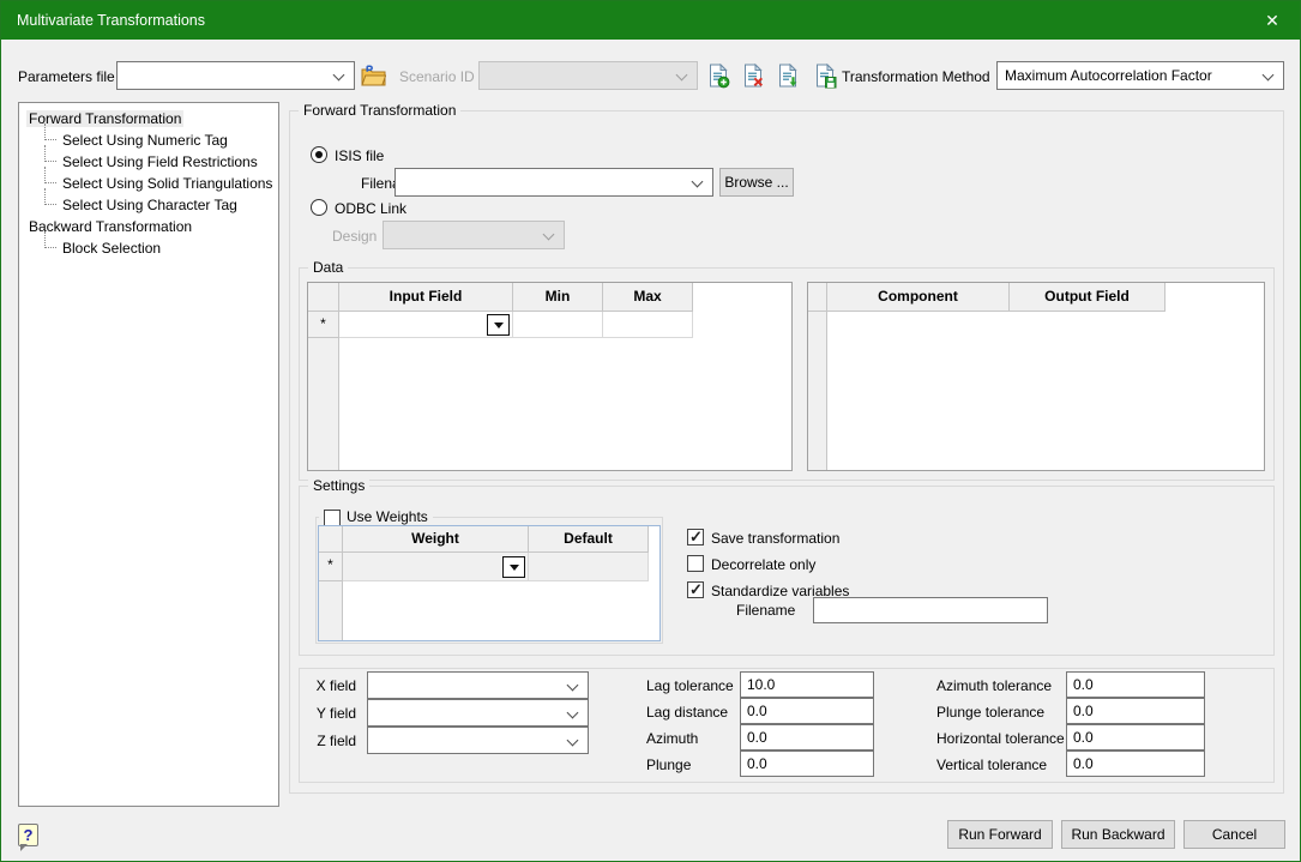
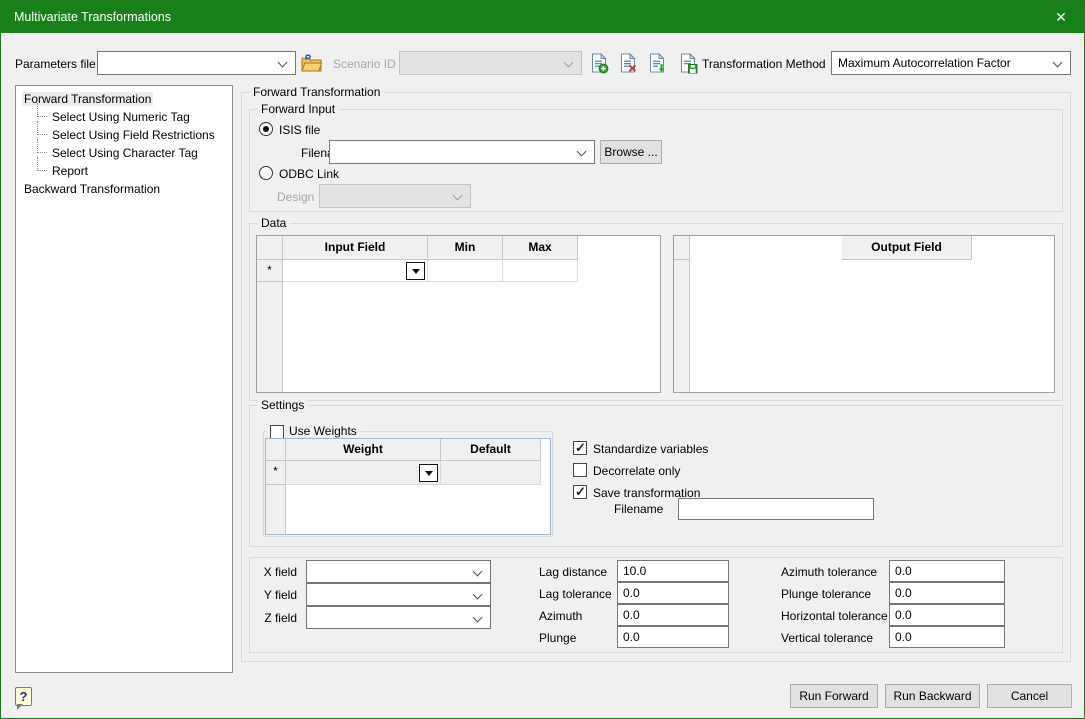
  Multivariate Transformations
  ✕
  Parameters file
  Scenario ID
  Transformation Method
  Maximum Autocorrelation Factor
  Forward Transformation
  Select Using Numeric Tag
  Select Using Field Restrictions
- Select Using Solid Triangulations
  Select Using Character Tag
+ Report
  Backward Transformation
- Block Selection
  Forward Transformation
+ Forward Input
  ISIS file
  Browse ...
  ODBC Link
  Design
  Data
  Input Field
  Min
  Max
  *
- Component
  Output Field
  Settings
  Use Weights
  Weight
  Default
  *
- Save transformation
+ Standardize variables
  Decorrelate only
- Standardize variables
+ Save transformation
  Filename
  X field
  Y field
  Z field
- Lag tolerance
+ Lag distance
  10.0
- Lag distance
+ Lag tolerance
  0.0
  Azimuth
  0.0
  Plunge
  0.0
  Azimuth tolerance
  0.0
  Plunge tolerance
  0.0
  Horizontal tolerance
  0.0
  Vertical tolerance
  0.0
  ?
  Run Forward
  Run Backward
  Cancel
